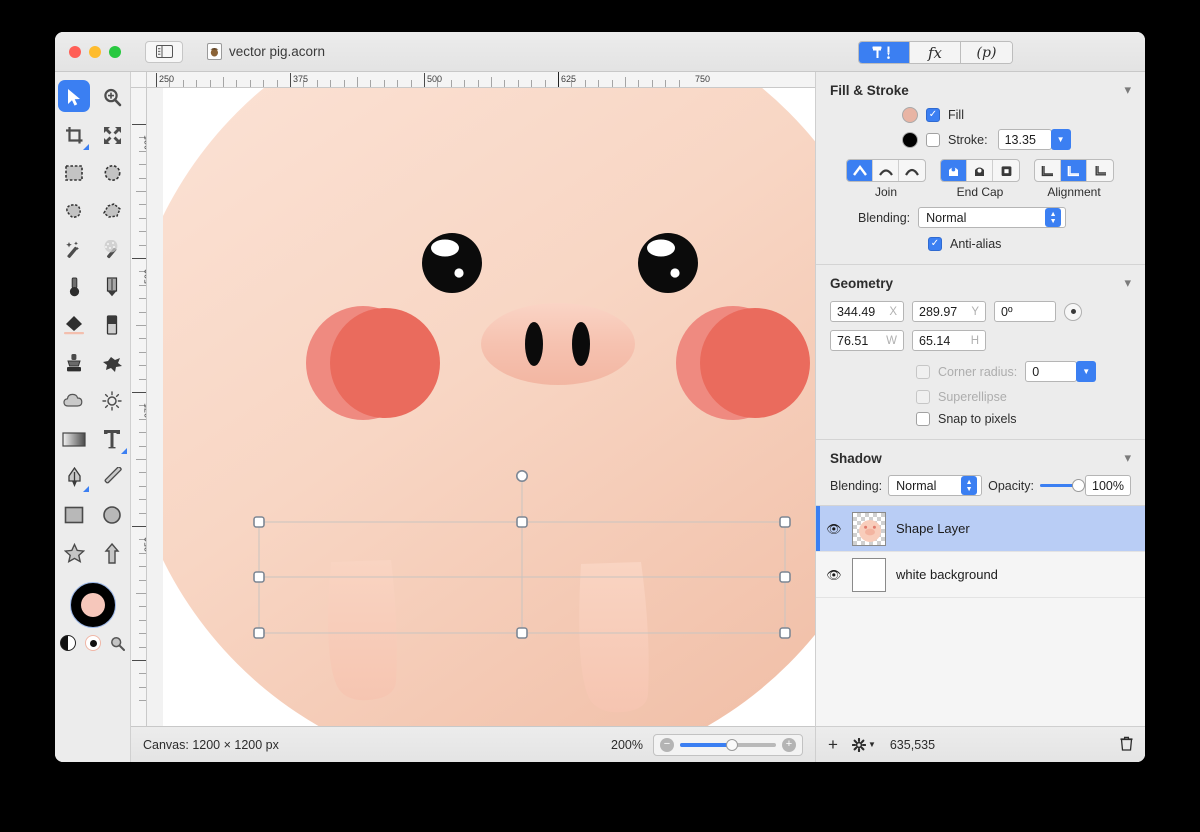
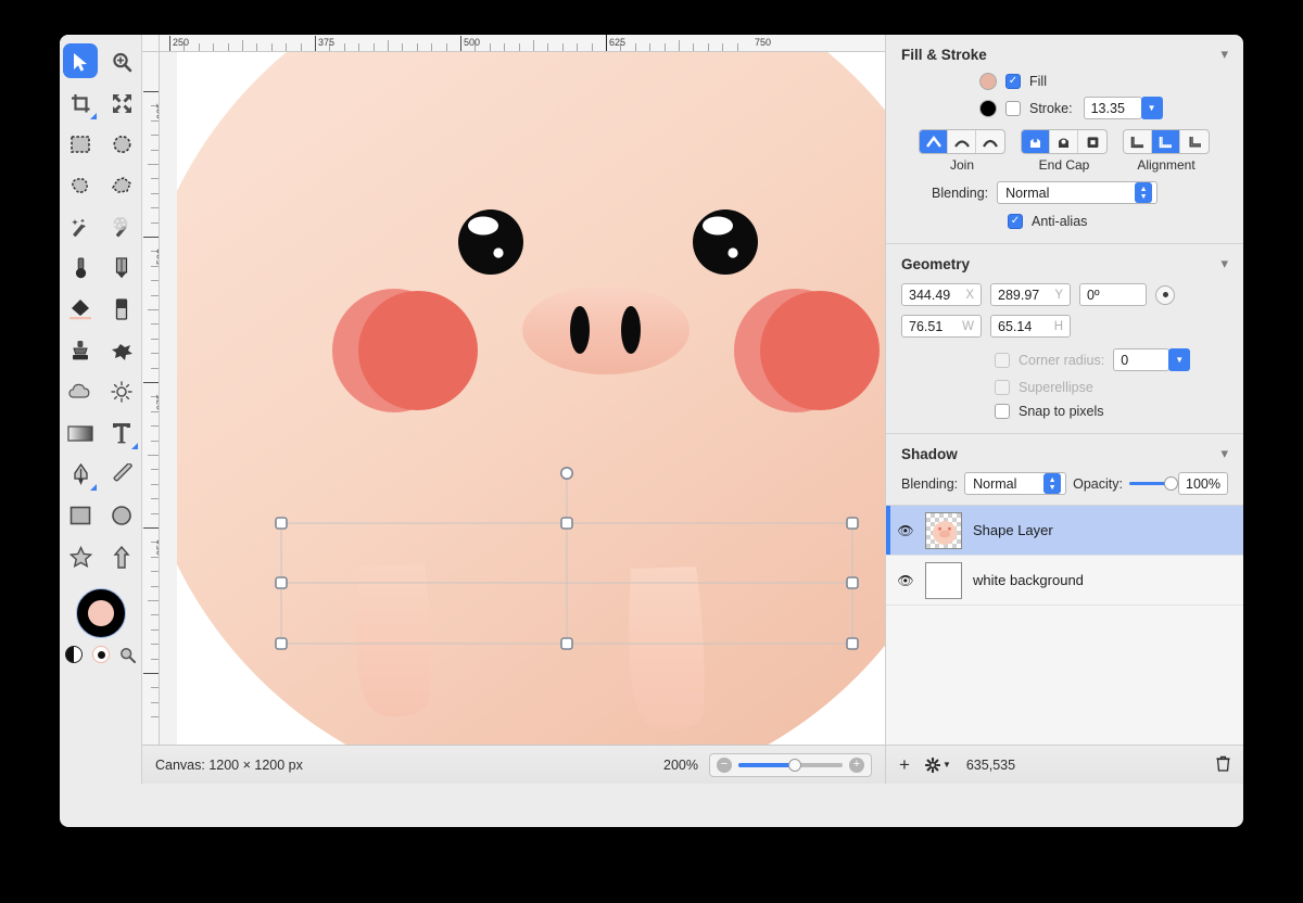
- vector pig.acorn
- fx
- (p)
  250
  375
  500
  625
  750
  Canvas: 1200 × 1200 px
  200%
  −
  +
  Fill & Stroke
  ▾
  ✓
  Fill
  Stroke:
  13.35
  ▼
  Join
  End Cap
  Alignment
  Blending:
  Normal
  ✓
  Anti-alias
  Geometry
  ▾
  344.49
  X
  289.97
  Y
  0º
  76.51
  W
  65.14
  H
  Corner radius:
  0
  ▼
  Superellipse
  Snap to pixels
  Shadow
  ▾
  Blending:
  Normal
  Opacity:
  100%
  👁
  Shape Layer
  👁
  white background
  +
  ▼
  635,535
